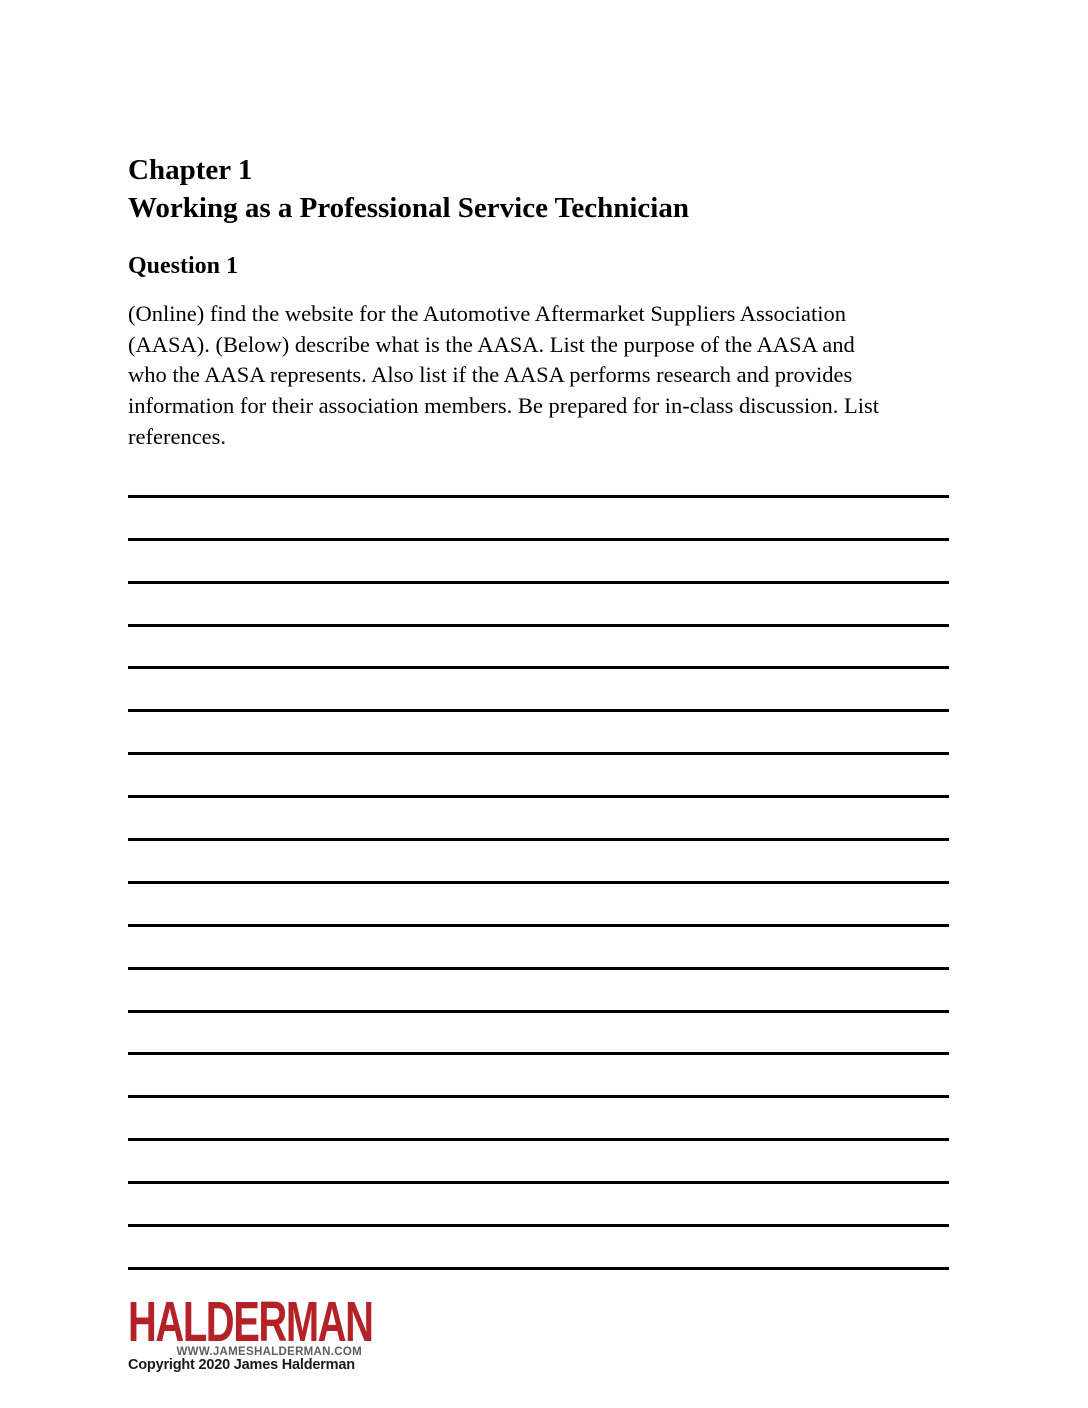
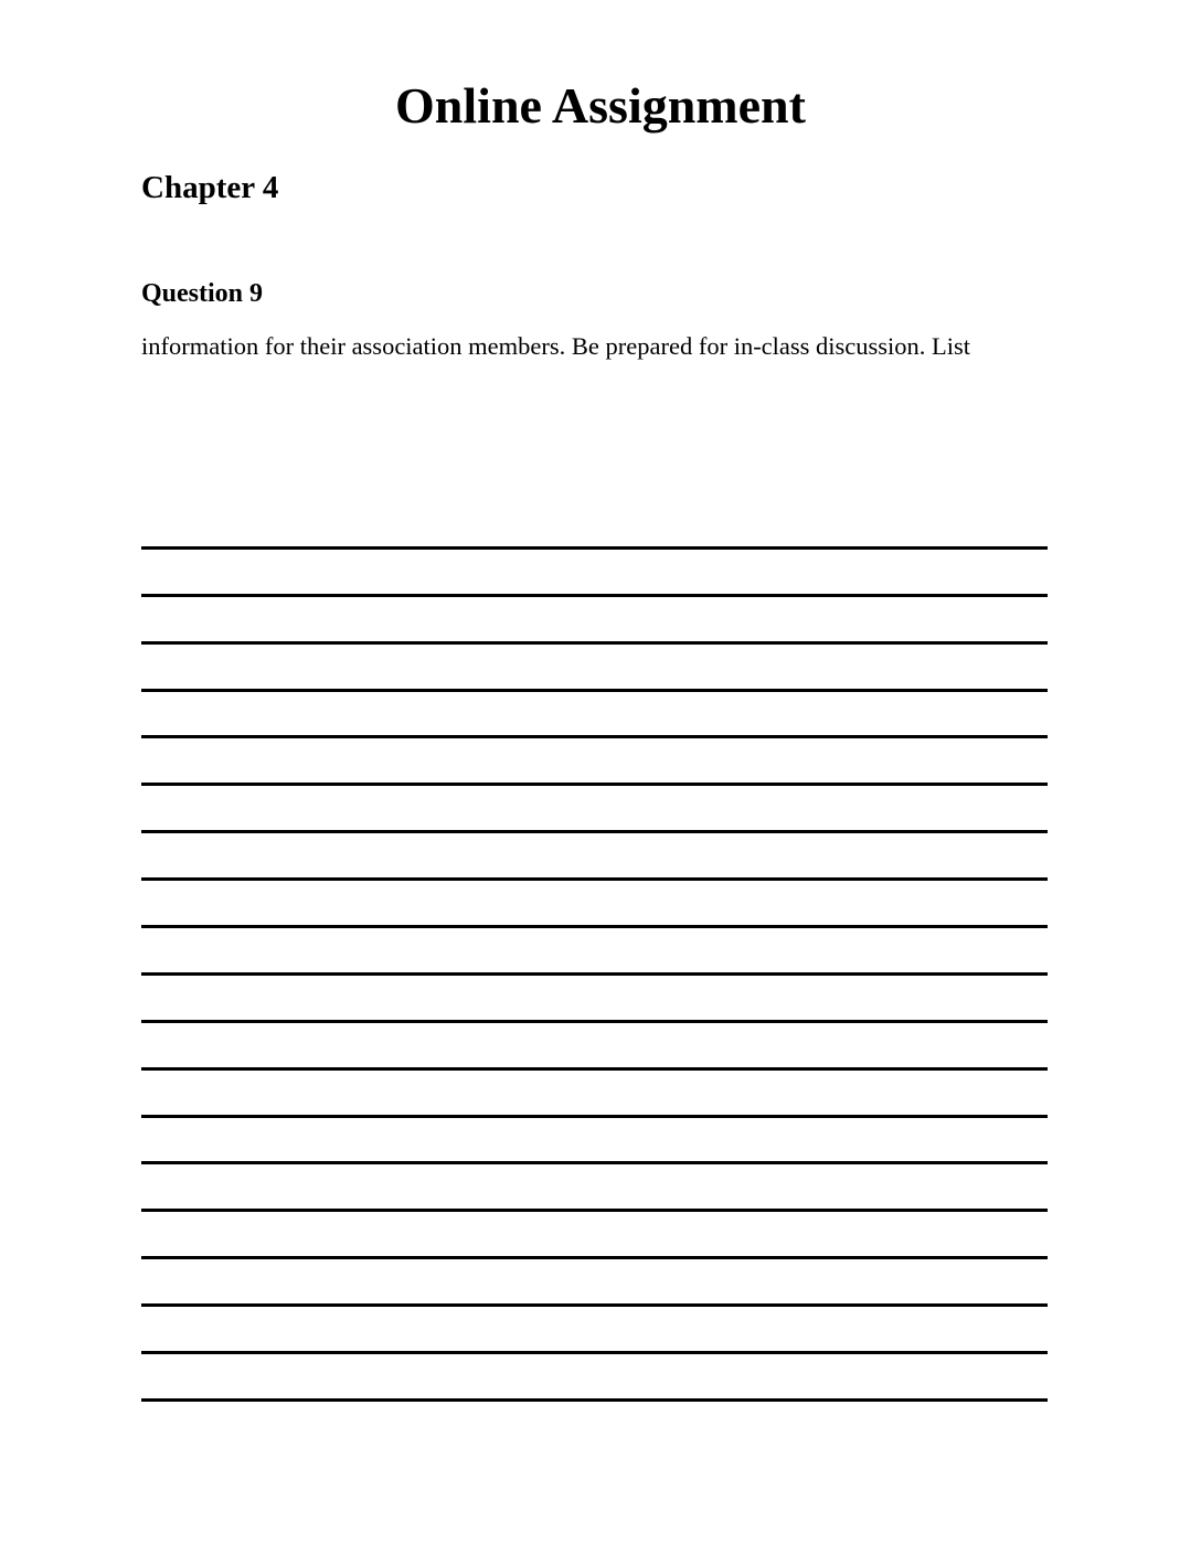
+ Online Assignment
- Chapter 1
+ Chapter 4
- Working as a Professional Service Technician
- Question 1
+ Question 9
- (Online) find the website for the Automotive Aftermarket Suppliers Association
- (AASA). (Below) describe what is the AASA. List the purpose of the AASA and
- who the AASA represents. Also list if the AASA performs research and provides
  information for their association members. Be prepared for in-class discussion. List
- references.
- HALDERMAN
- WWW.JAMESHALDERMAN.COM
- Copyright 2020 James Halderman
